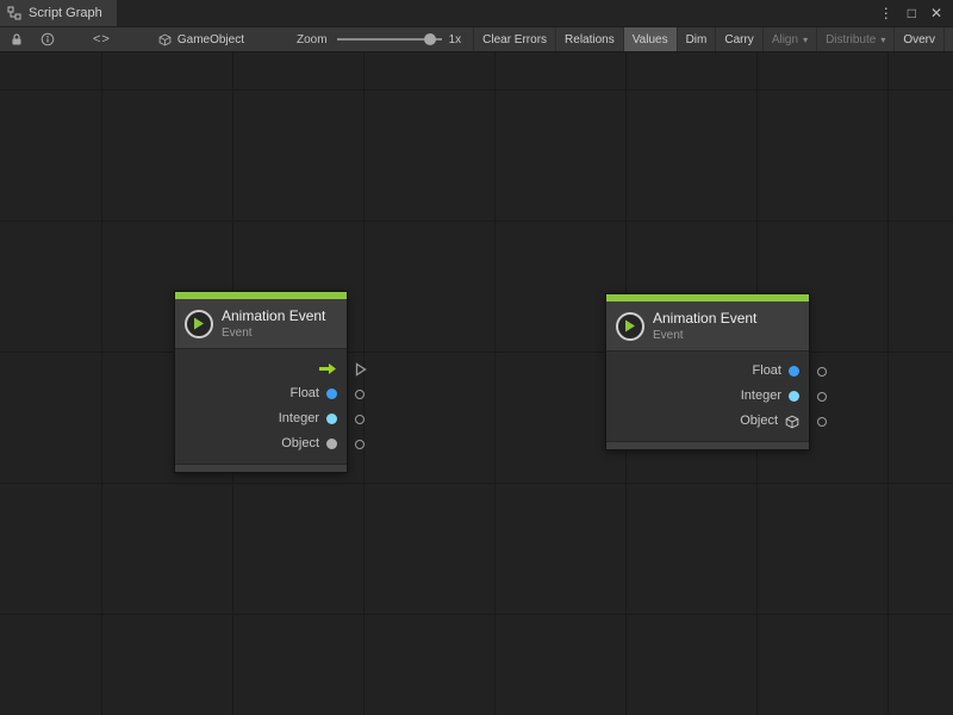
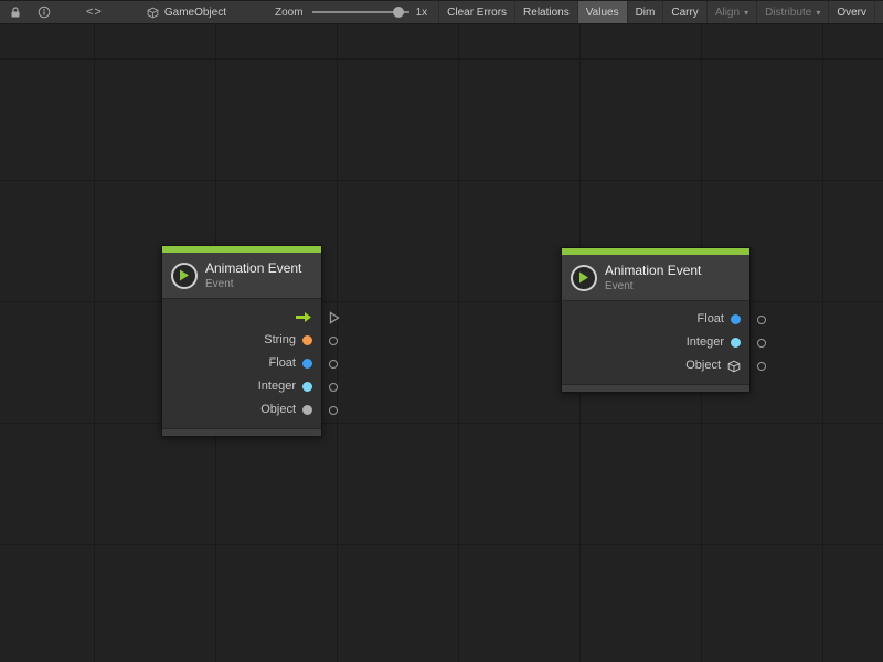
- Script Graph
- ⋮
- □
- ✕
  <>
  GameObject
  Zoom
  1x
  Clear Errors
  Relations
  Values
  Dim
  Carry
  Align
  ▾
  Distribute
  ▾
  Overv
  Animation Event
  Event
+ String
  Float
  Integer
  Object
  Animation Event
  Event
  Float
  Integer
  Object
